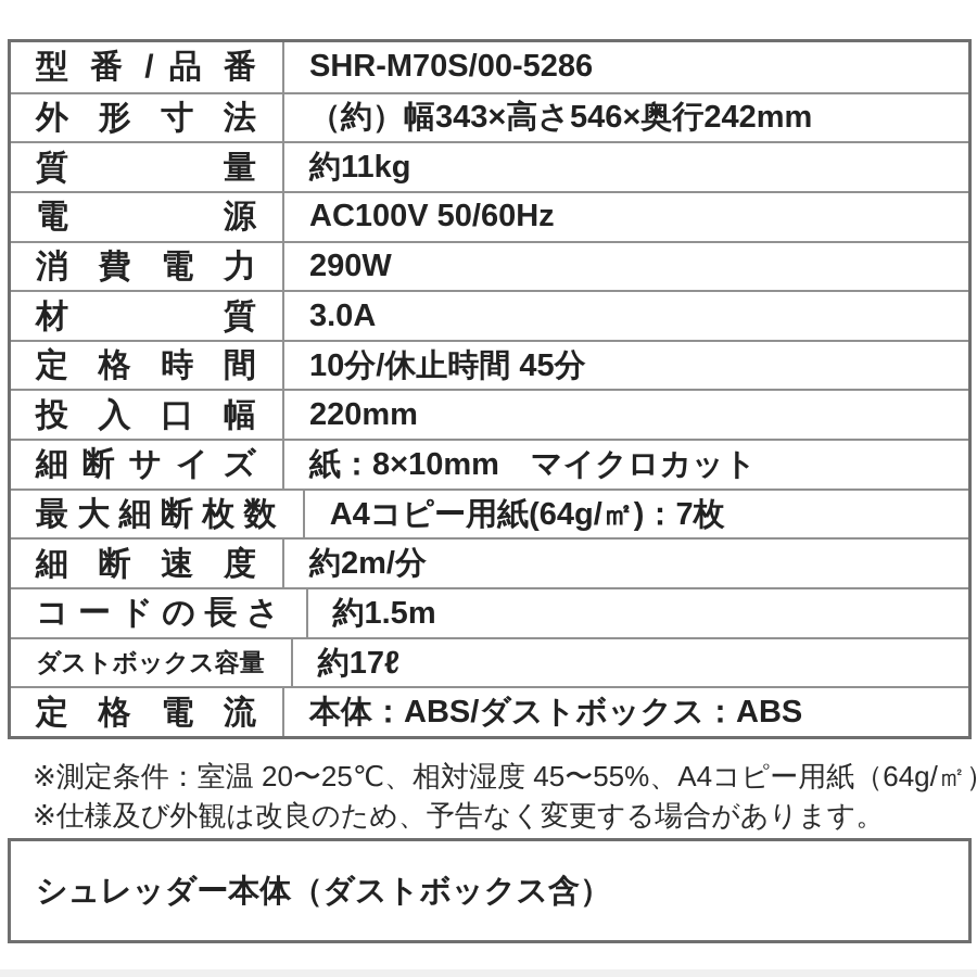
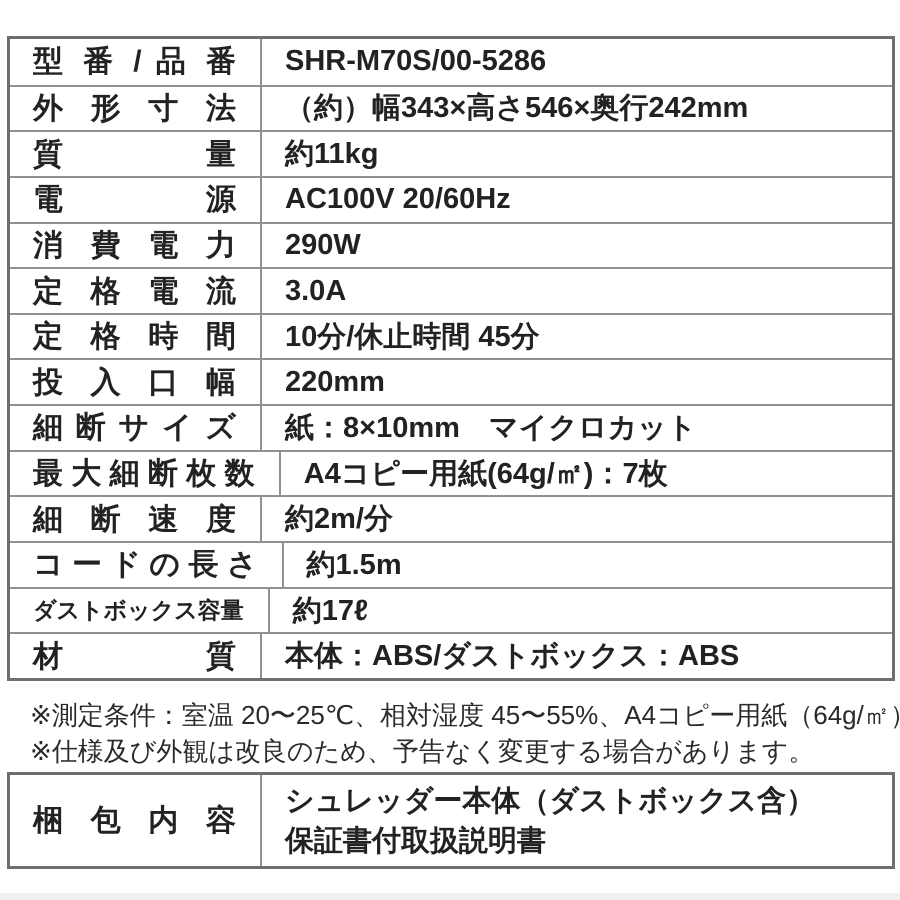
  型 番 / 品 番
  SHR-M70S/00-5286
  外 形 寸 法
  （約）幅343×高さ546×奥行242mm
  質 量
  約11kg
  電 源
- AC100V 50/60Hz
+ AC100V 20/60Hz
  消 費 電 力
  290W
- 材 質
+ 定 格 電 流
  3.0A
  定 格 時 間
  10分/休止時間 45分
  投 入 口 幅
  220mm
  細 断 サ イ ズ
  紙：8×10mm マイクロカット
  最 大 細 断 枚 数
  A4コピー用紙(64g/㎡)：7枚
  細 断 速 度
  約2m/分
  コ ー ド の 長 さ
  約1.5m
  ダストボックス容量
  約17ℓ
- 定 格 電 流
+ 材 質
  本体：ABS/ダストボックス：ABS
  ※測定条件：室温 20〜25℃、相対湿度 45〜55%、A4コピー用紙（64g/㎡
  ※仕様及び外観は改良のため、予告なく変更する場合があります。
+ 梱 包 内 容
  シュレッダー本体（ダストボックス含）
+ 保証書付取扱説明書
